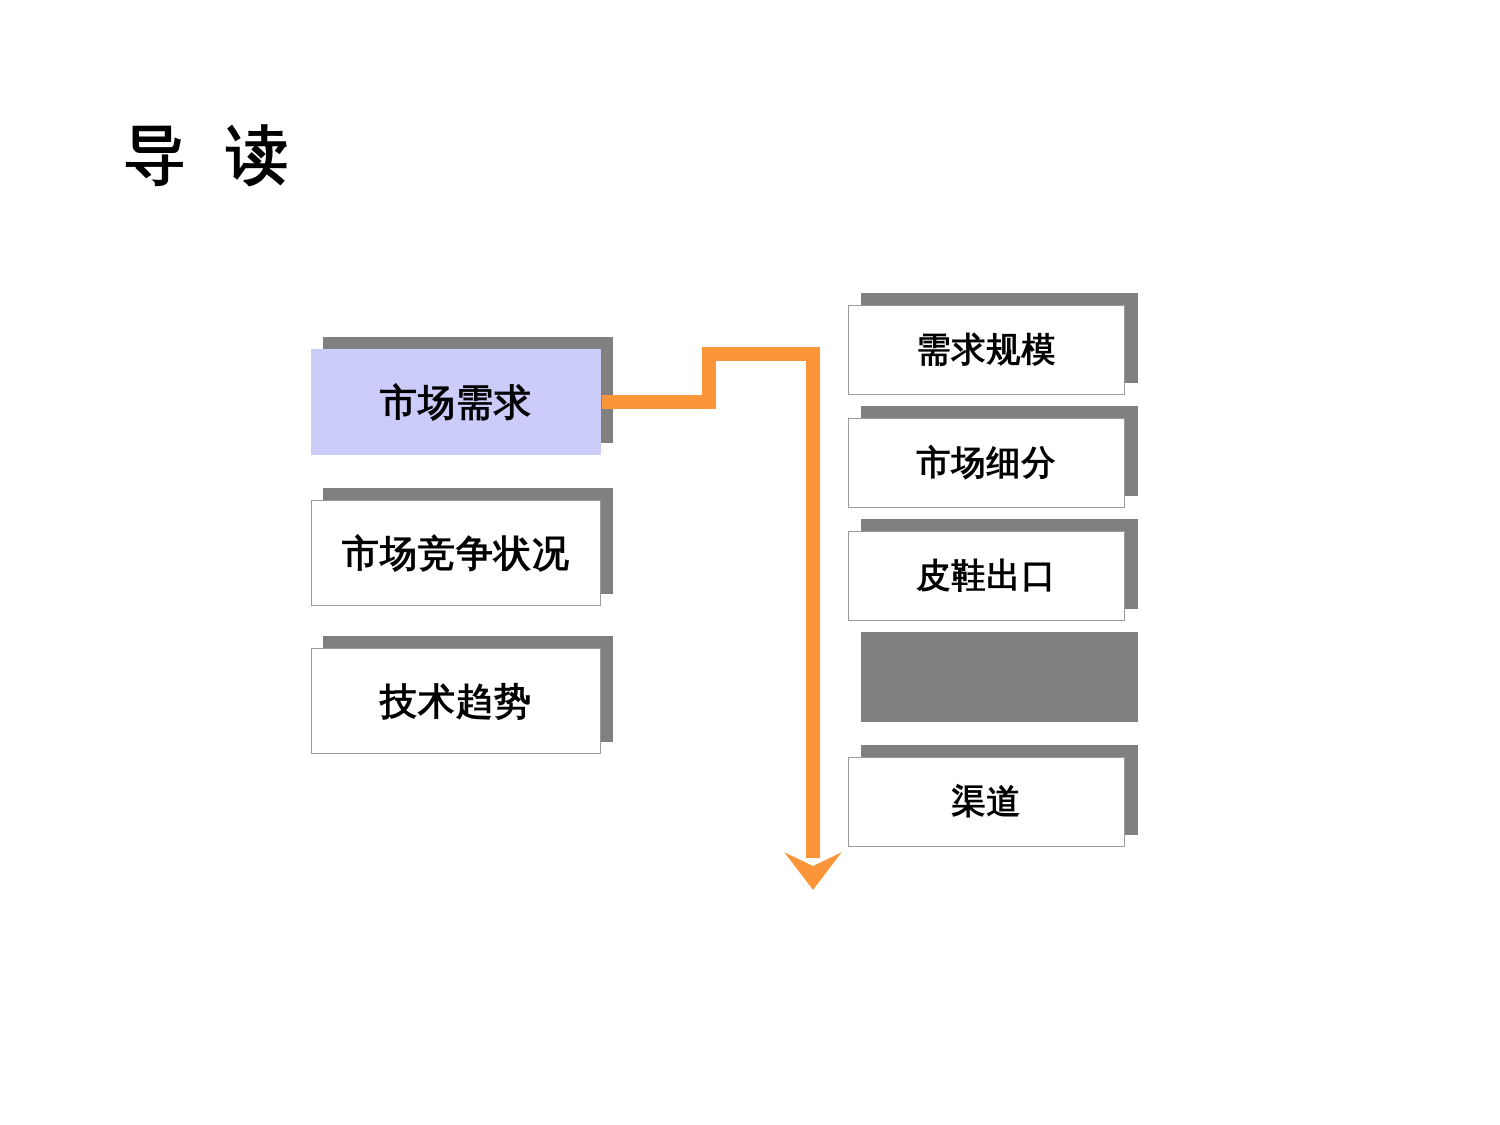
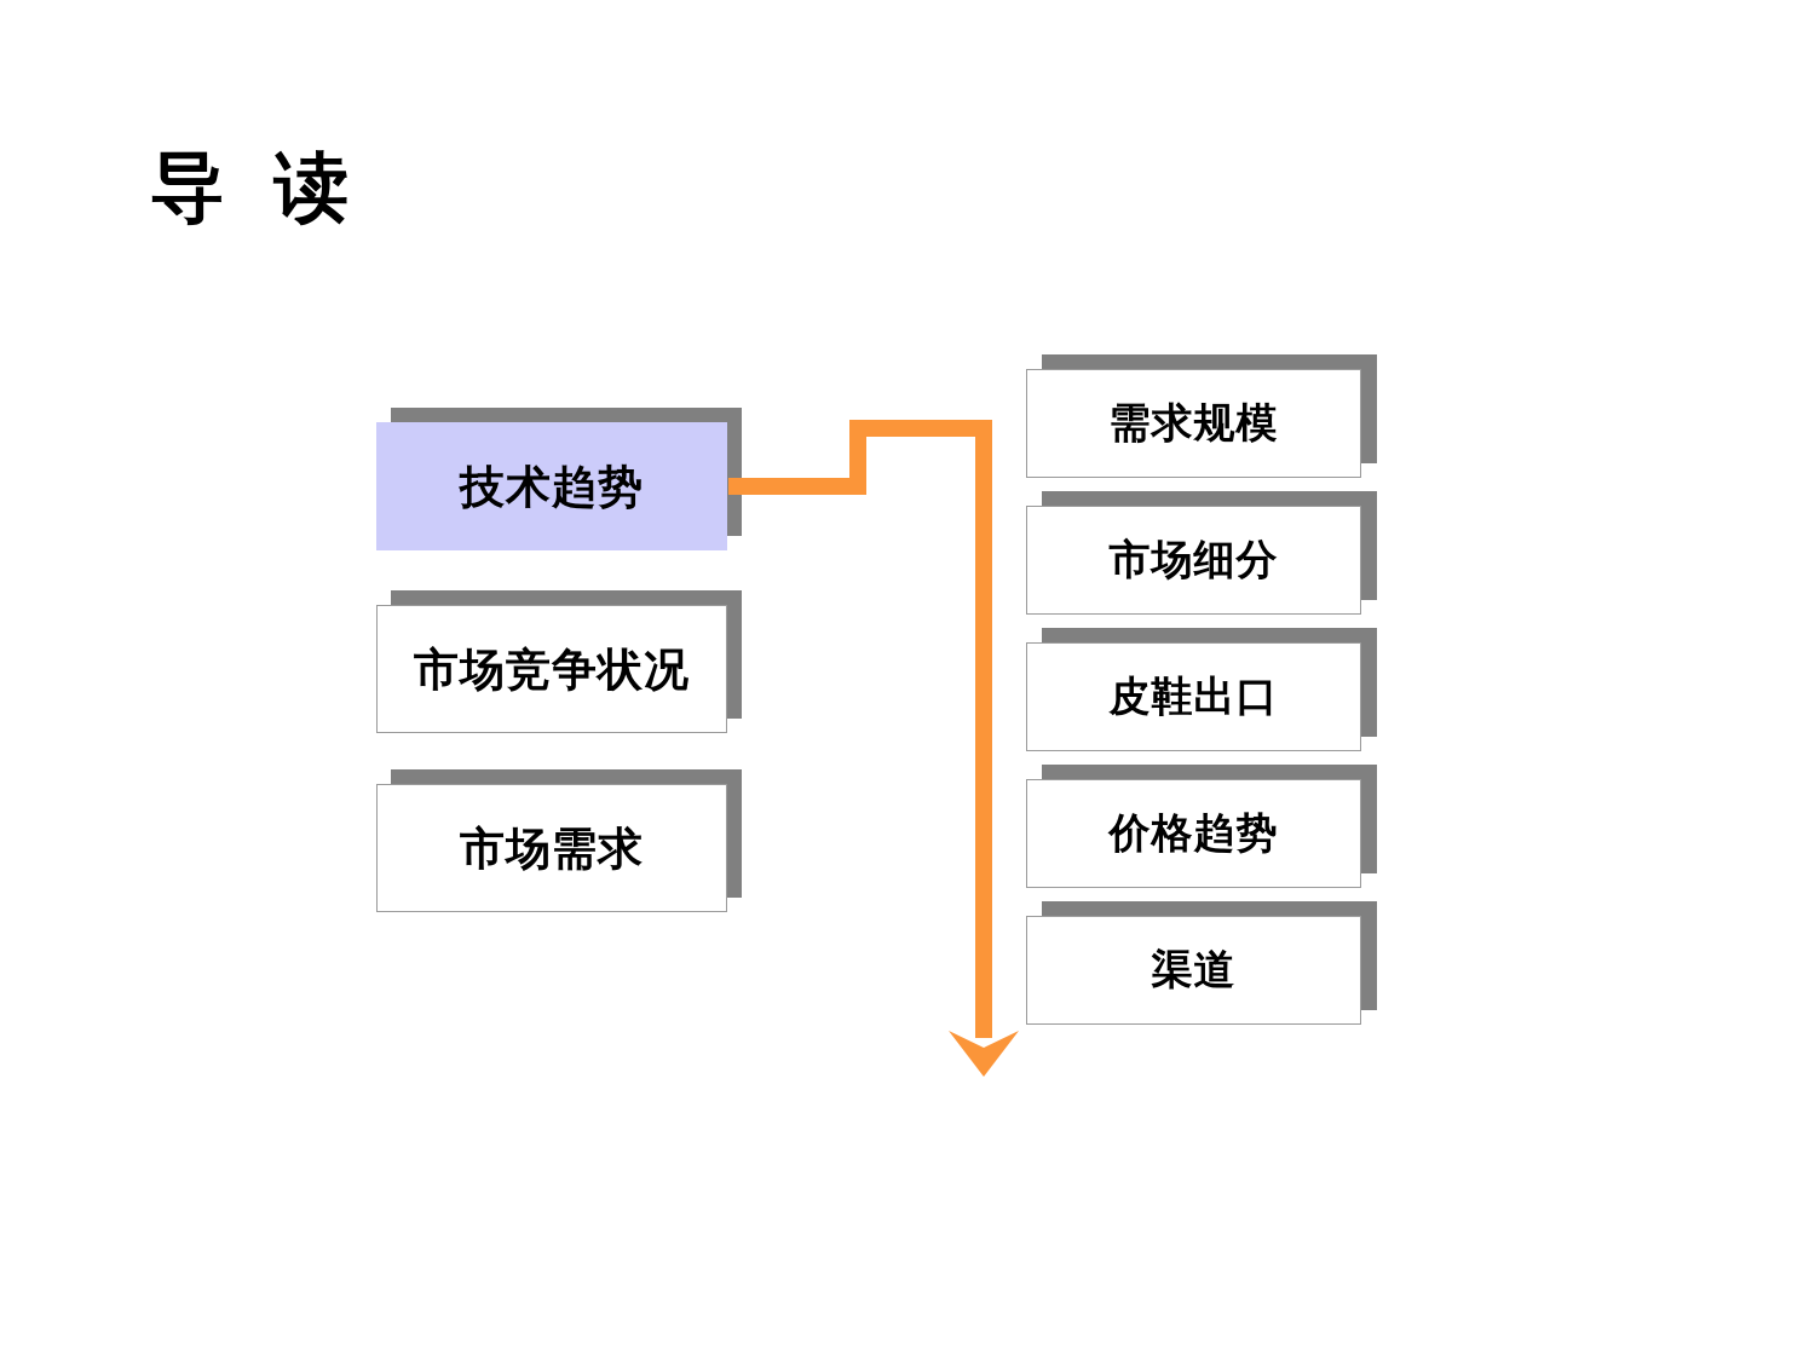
  导 读
- 市场需求
+ 技术趋势
  市场竞争状况
- 技术趋势
+ 市场需求
  需求规模
  市场细分
  皮鞋出口
+ 价格趋势
  渠道
